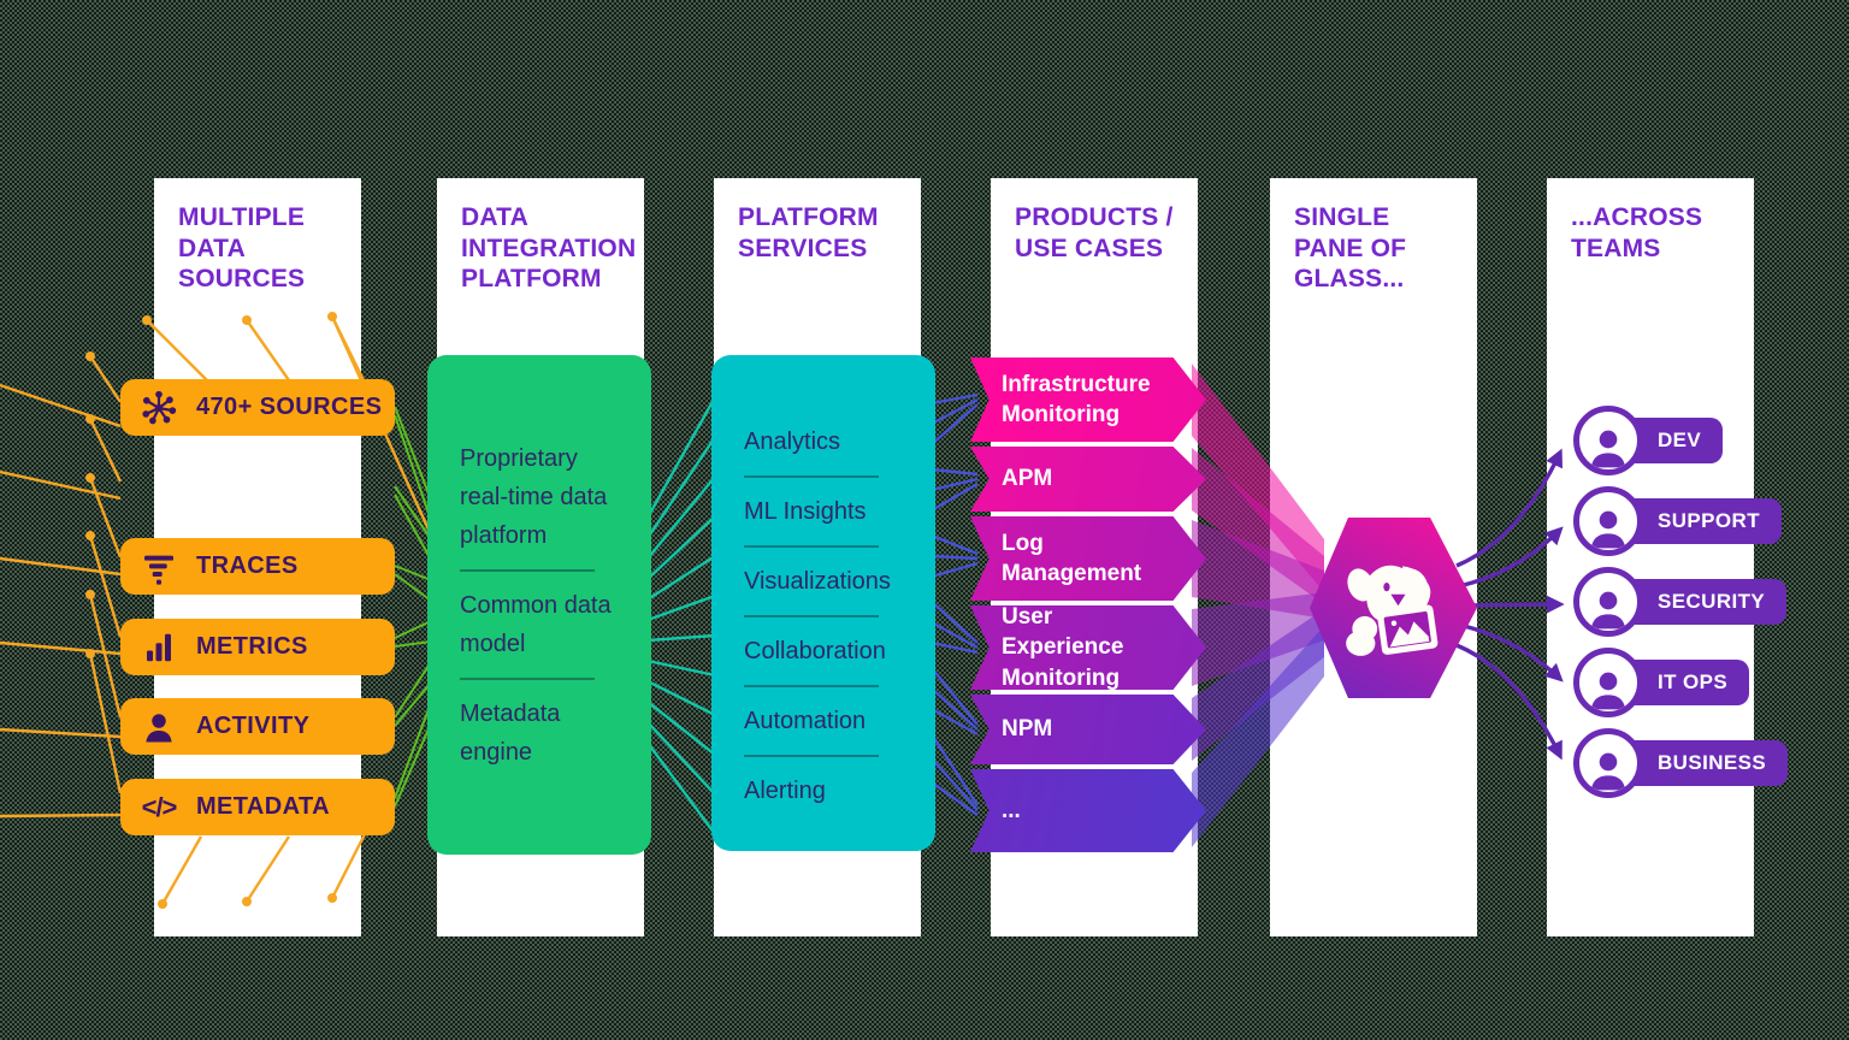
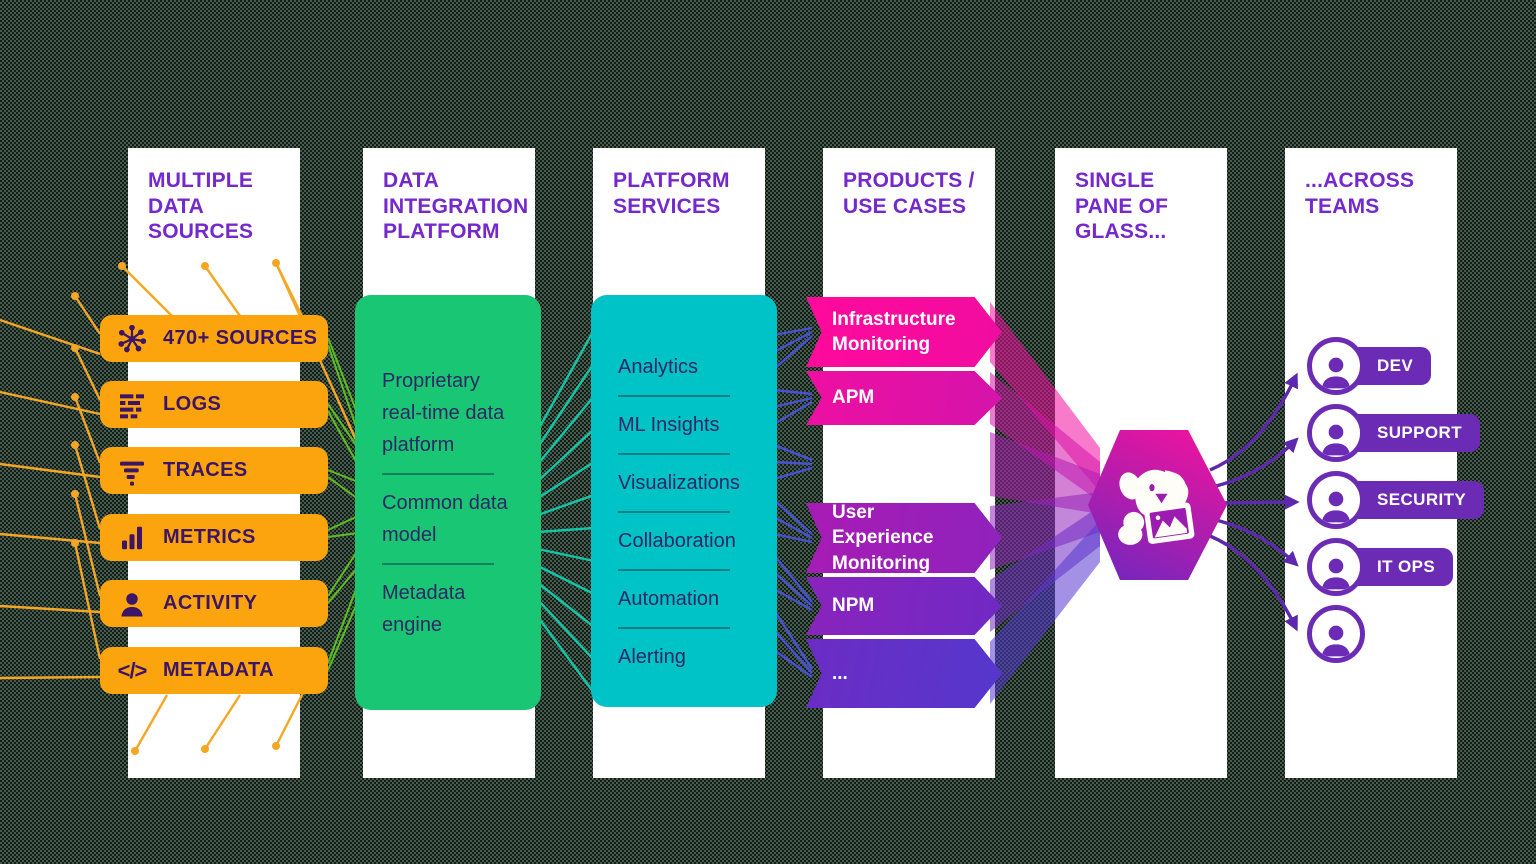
  MULTIPLE DATA SOURCES
  DATA INTEGRATION PLATFORM
  PLATFORM SERVICES
  PRODUCTS / USE CASES
  SINGLE PANE OF GLASS...
  ...ACROSS TEAMS
  470+ SOURCES
+ LOGS
  TRACES
  METRICS
  ACTIVITY
  </>
  METADATA
  Proprietary real-time data platform
  Common data model
  Metadata engine
  Analytics
  ML Insights
  Visualizations
  Collaboration
  Automation
  Alerting
  Infrastructure Monitoring
  APM
- Log Management
  User Experience Monitoring
  NPM
  ...
  DEV
  SUPPORT
  SECURITY
  IT OPS
- BUSINESS
